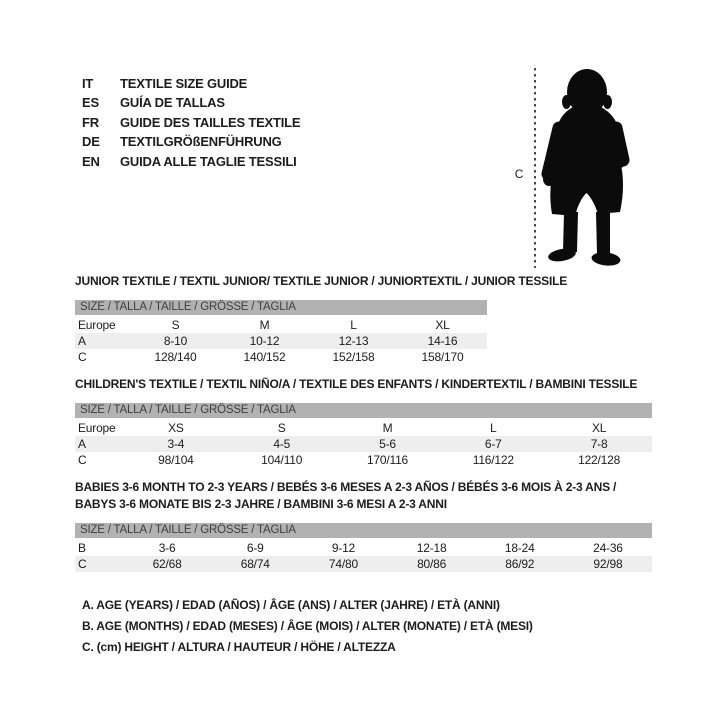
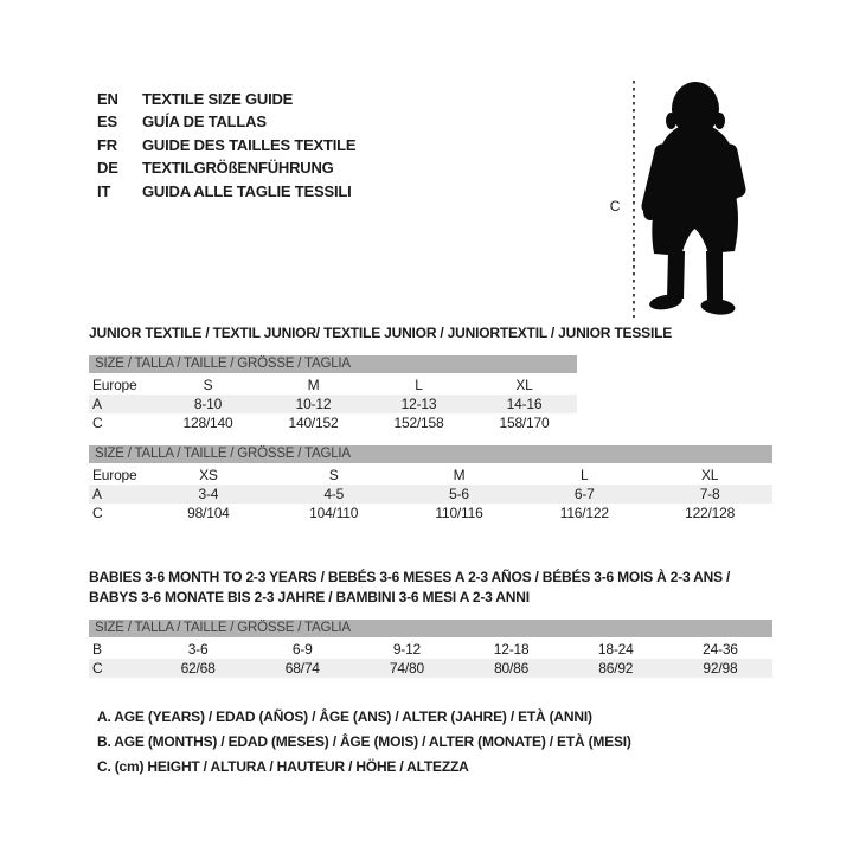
- IT TEXTILE SIZE GUIDE
+ EN TEXTILE SIZE GUIDE
  ES GUÍA DE TALLAS
  FR GUIDE DES TAILLES TEXTILE
  DE TEXTILGRÖßENFÜHRUNG
- EN GUIDA ALLE TAGLIE TESSILI
+ IT GUIDA ALLE TAGLIE TESSILI
  C
  JUNIOR TEXTILE / TEXTIL JUNIOR/ TEXTILE JUNIOR / JUNIORTEXTIL / JUNIOR TESSILE
  SIZE / TALLA / TAILLE / GRÖSSE / TAGLIA
  Europe
  S
  M
  L
  XL
  A
  8-10
  10-12
  12-13
  14-16
  C
  128/140
  140/152
  152/158
  158/170
- CHILDREN'S TEXTILE / TEXTIL NIÑO/A / TEXTILE DES ENFANTS / KINDERTEXTIL / BAMBINI TESSILE
  SIZE / TALLA / TAILLE / GRÖSSE / TAGLIA
  Europe
  XS
  S
  M
  L
  XL
  A
  3-4
  4-5
  5-6
  6-7
  7-8
  C
  98/104
  104/110
- 170/116
+ 110/116
  116/122
  122/128
  BABIES 3-6 MONTH TO 2-3 YEARS / BEBÉS 3-6 MESES A 2-3 AÑOS / BÉBÉS 3-6 MOIS À 2-3 ANS /
  BABYS 3-6 MONATE BIS 2-3 JAHRE / BAMBINI 3-6 MESI A 2-3 ANNI
  SIZE / TALLA / TAILLE / GRÖSSE / TAGLIA
  B
  3-6
  6-9
  9-12
  12-18
  18-24
  24-36
  C
  62/68
  68/74
  74/80
  80/86
  86/92
  92/98
  A. AGE (YEARS) / EDAD (AÑOS) / ÂGE (ANS) / ALTER (JAHRE) / ETÀ (ANNI)
  B. AGE (MONTHS) / EDAD (MESES) / ÂGE (MOIS) / ALTER (MONATE) / ETÀ (MESI)
  C. (cm) HEIGHT / ALTURA / HAUTEUR / HÖHE / ALTEZZA
